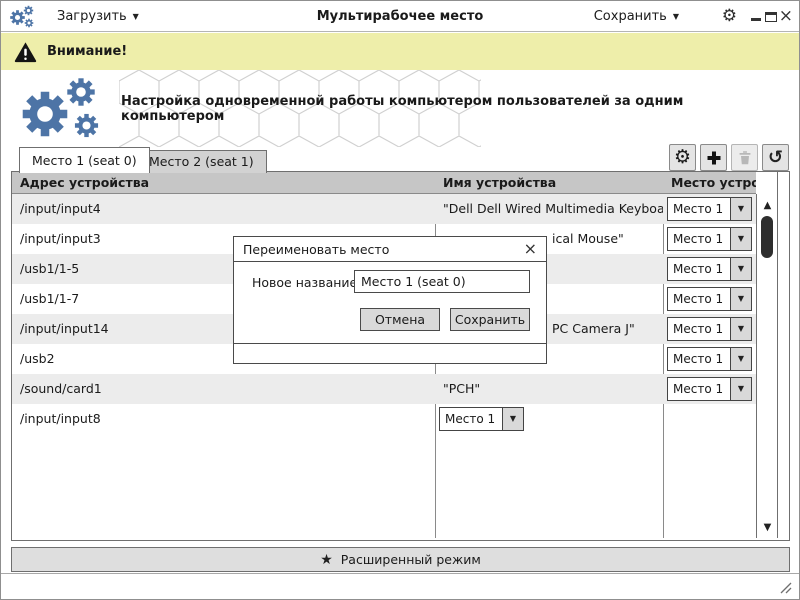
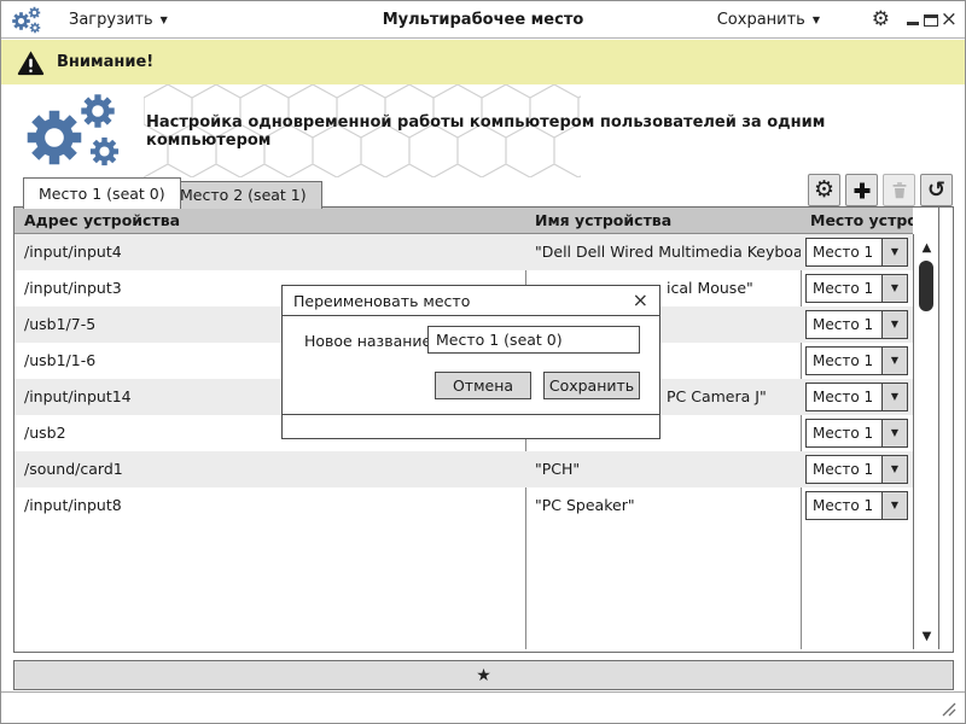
  Загрузить
  ▼
  Мультирабочее место
  Сохранить
  ▼
  ⚙
  ×
  Внимание!
  Настройка одновременной работы компьютером пользователей за одним компьютером
  Место 1 (seat 0)
  Место 2 (seat 1)
  ⚙
  ↺
  Адрес устройства
  Имя устройства
  /input/input4
  "Dell Dell Wired Multimedia Keyboa
  Место 1
  ▼
  /input/input3
  ical Mouse"
  Место 1
  ▼
- /usb1/1-5
+ /usb1/7-5
  Место 1
  ▼
- /usb1/1-7
+ /usb1/1-6
  Место 1
  ▼
  /input/input14
  PC Camera J"
  Место 1
  ▼
  /usb2
  Место 1
  ▼
  /sound/card1
  "PCH"
  Место 1
  ▼
  /input/input8
+ "PC Speaker"
  Место 1
  ▼
  ▲
  ▼
  Переименовать место
  ×
  Новое названи
  Место 1 (seat 0)
  Отмена
  Сохранить
  ★
- Расширенный режим
